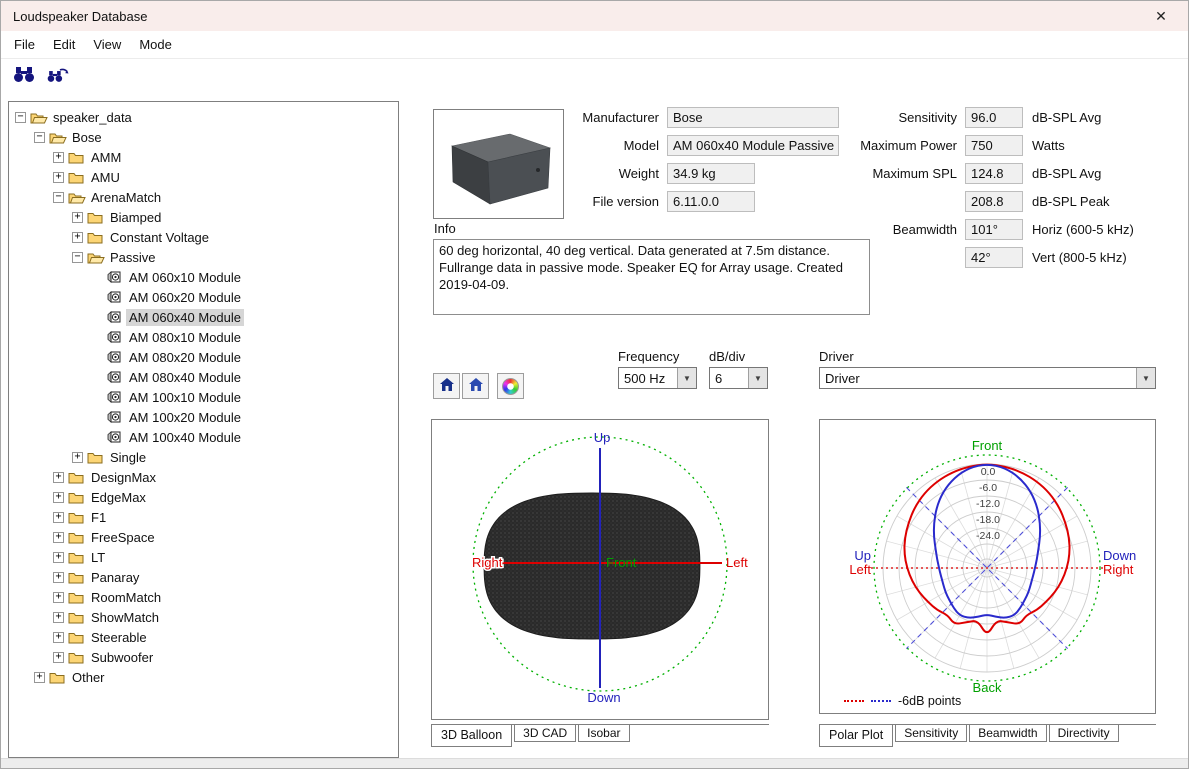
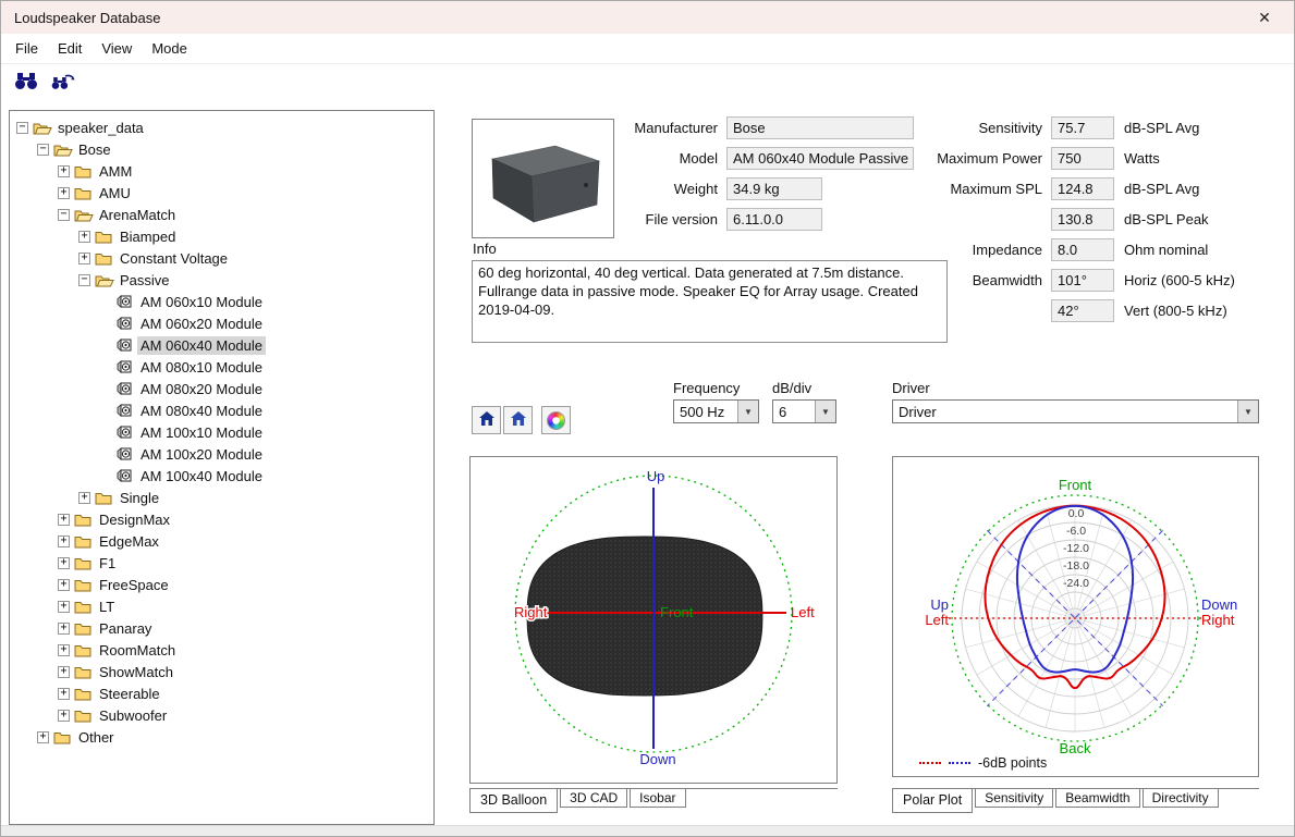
  Loudspeaker Database
  ✕
  File
  Edit
  View
  Mode
  −
  speaker_data
  −
  Bose
  +
  AMM
  +
  AMU
  −
  ArenaMatch
  +
  Biamped
  +
  Constant Voltage
  −
  Passive
  AM 060x10 Module
  AM 060x20 Module
  AM 060x40 Module
  AM 080x10 Module
  AM 080x20 Module
  AM 080x40 Module
  AM 100x10 Module
  AM 100x20 Module
  AM 100x40 Module
  +
  Single
  +
  DesignMax
  +
  EdgeMax
  +
  F1
  +
  FreeSpace
  +
  LT
  +
  Panaray
  +
  RoomMatch
  +
  ShowMatch
  +
  Steerable
  +
  Subwoofer
  +
  Other
  Manufacturer
  Bose
  Model
  AM 060x40 Module Passive
  Weight
  34.9 kg
  File version
  6.11.0.0
  Sensitivity
- 96.0
+ 75.7
  dB-SPL Avg
  Maximum Power
  750
  Watts
  Maximum SPL
  124.8
  dB-SPL Avg
- 208.8
+ 130.8
  dB-SPL Peak
+ Impedance
+ 8.0
+ Ohm nominal
  Beamwidth
  101°
  Horiz (600-5 kHz)
  42°
  Vert (800-5 kHz)
  Info
  60 deg horizontal, 40 deg vertical. Data generated at 7.5m distance. Fullrange data in passive mode. Speaker EQ for Array usage. Created 2019-04-09.
  Frequency
  500 Hz
  ▼
  dB/div
  6
  ▼
  Driver
  Driver
  ▼
  Up
  Down
  Right
  Left
  Front
  3D Balloon
  3D CAD
  Isobar
  0.0
  -6.0
  -12.0
  -18.0
  -24.0
  Front
  Back
  Up
  Left
  Down
  Right
  -6dB points
  Polar Plot
  Sensitivity
  Beamwidth
  Directivity
